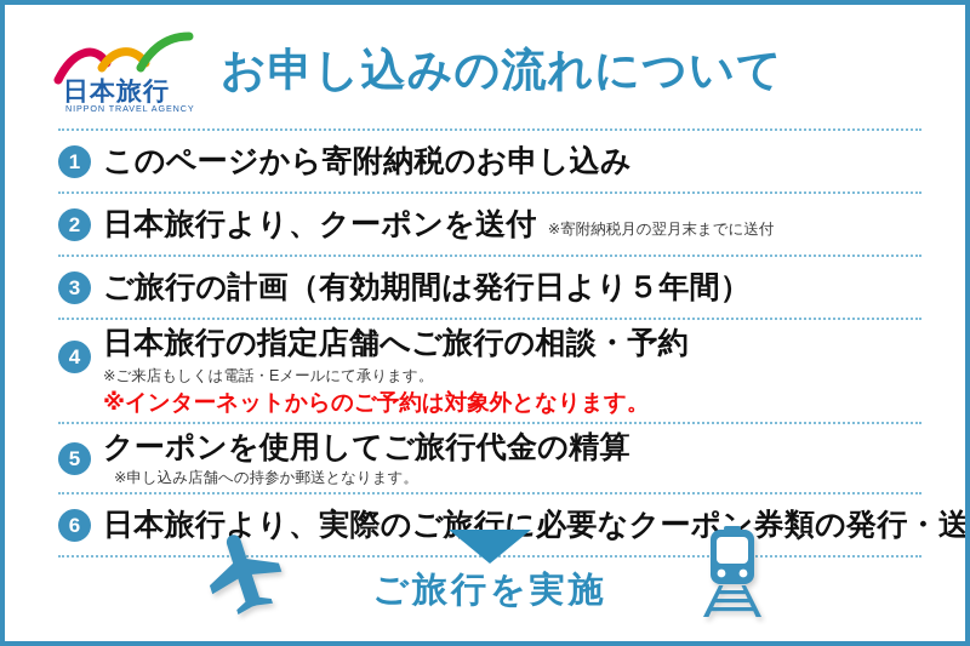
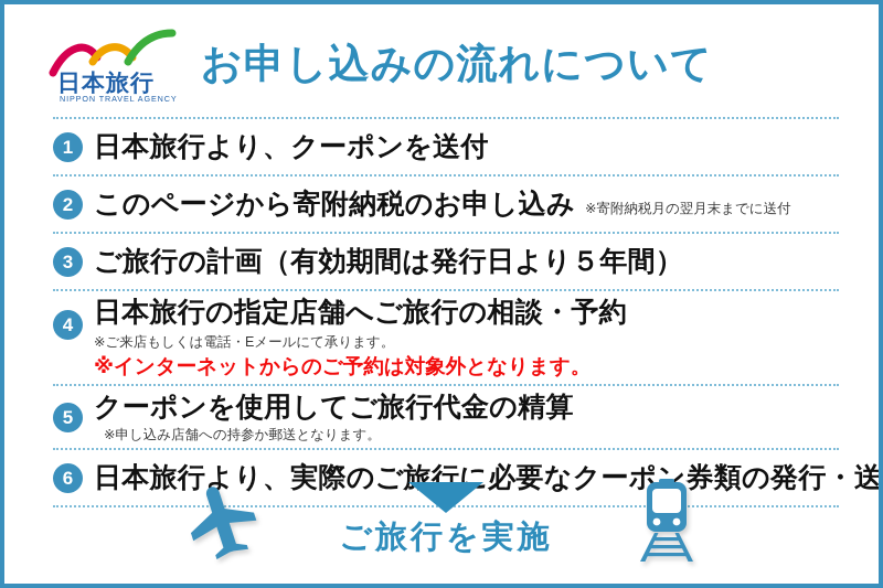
  日本旅行
  NIPPON TRAVEL AGENCY
  お申し込みの流れについて
  1
- このページから寄附納税のお申し込み
+ 日本旅行より、クーポンを送付
  2
- 日本旅行より、クーポンを送付
+ このページから寄附納税のお申し込み
  ※寄附納税月の翌月末までに送付
  3
  ご旅行の計画（有効期間は発行日より５年間）
  4
  日本旅行の指定店舗へご旅行の相談・予約
  ※ご来店もしくは電話・Eメールにて承ります。
  ※インターネットからのご予約は対象外となります。
  5
  クーポンを使用してご旅行代金の精算
  ※申し込み店舗への持参か郵送となります。
  6
  日本旅行より、実際のご旅行に必要なクーポン券類の発行・送
  ご旅行を実施
